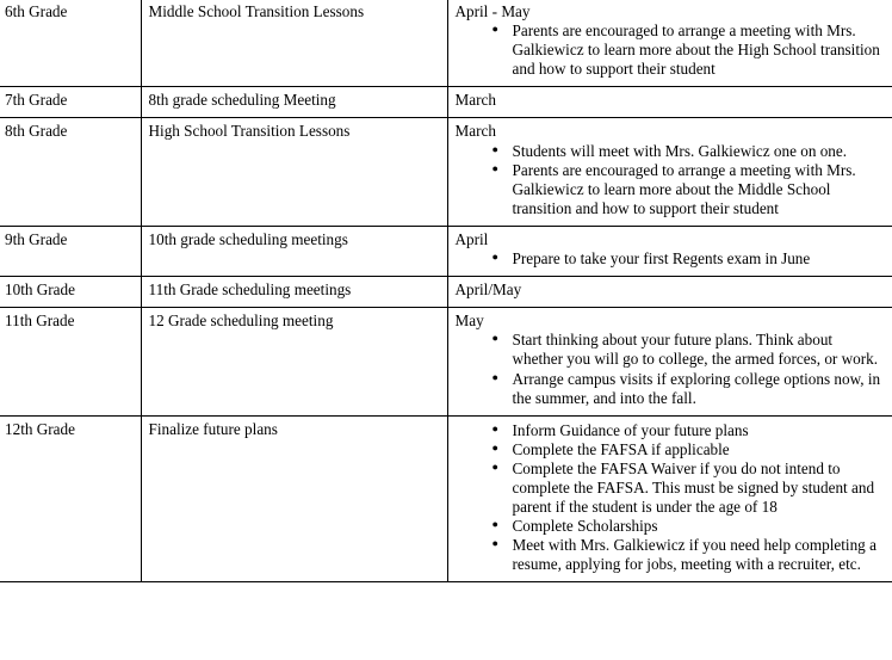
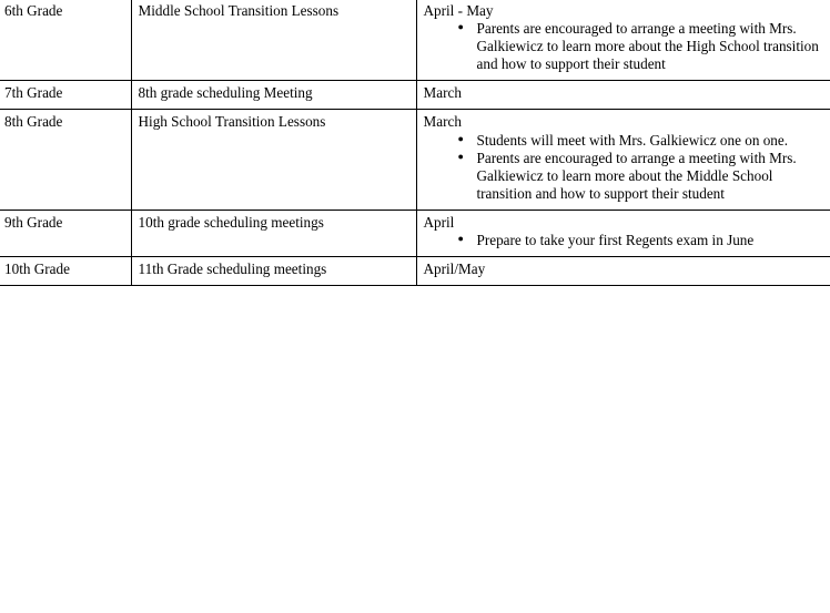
  6th Grade	Middle School Transition Lessons	April - May Parents are encouraged to arrange a meeting with Mrs. Galkiewicz to learn more about the High School transition and how to support their student
  7th Grade	8th grade scheduling Meeting	March
  8th Grade	High School Transition Lessons	March Students will meet with Mrs. Galkiewicz one on one. Parents are encouraged to arrange a meeting with Mrs. Galkiewicz to learn more about the Middle School transition and how to support their student
  9th Grade	10th grade scheduling meetings	April Prepare to take your first Regents exam in June
  10th Grade	11th Grade scheduling meetings	April/May
- 11th Grade	12 Grade scheduling meeting	May Start thinking about your future plans. Think about whether you will go to college, the armed forces, or work. Arrange campus visits if exploring college options now, in the summer, and into the fall.
- 12th Grade	Finalize future plans	Inform Guidance of your future plans Complete the FAFSA if applicable Complete the FAFSA Waiver if you do not intend to complete the FAFSA. This must be signed by student and parent if the student is under the age of 18 Complete Scholarships Meet with Mrs. Galkiewicz if you need help completing a resume, applying for jobs, meeting with a recruiter, etc.
